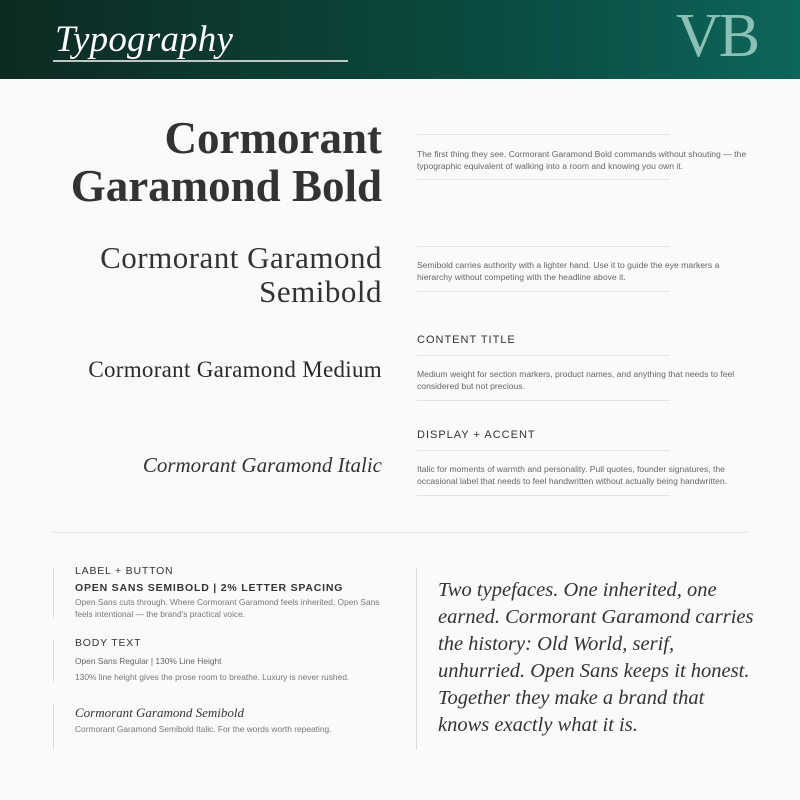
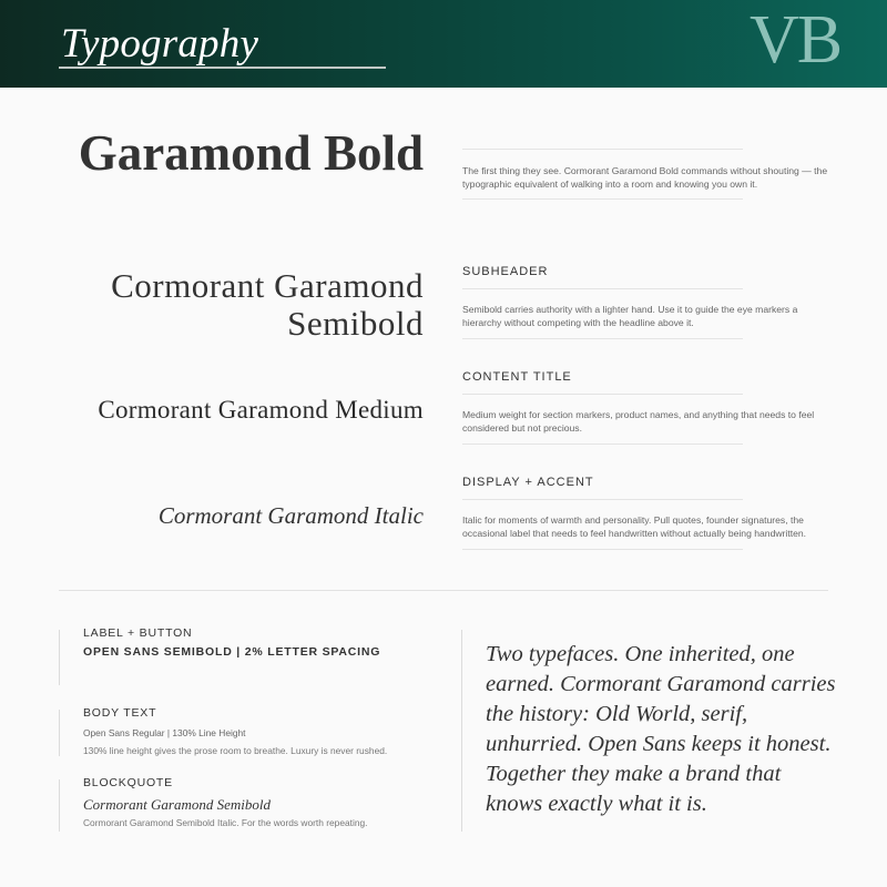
  Typography
  VB
- Cormorant
  Garamond Bold
  Cormorant Garamond
  Semibold
  Cormorant Garamond Medium
  Cormorant Garamond Italic
  The first thing they see. Cormorant Garamond Bold commands without shouting — the typographic equivalent of walking into a room and knowing you own it.
+ SUBHEADER
  Semibold carries authority with a lighter hand. Use it to guide the eye markers a hierarchy without competing with the headline above it.
  CONTENT TITLE
  Medium weight for section markers, product names, and anything that needs to feel considered but not precious.
  DISPLAY + ACCENT
  Italic for moments of warmth and personality. Pull quotes, founder signatures, the occasional label that needs to feel handwritten without actually being handwritten.
  LABEL + BUTTON
  OPEN SANS SEMIBOLD | 2% LETTER SPACING
- Open Sans cuts through. Where Cormorant Garamond feels inherited, Open Sans feels intentional — the brand's practical voice.
  BODY TEXT
  Open Sans Regular | 130% Line Height
  130% line height gives the prose room to breathe. Luxury is never rushed.
+ BLOCKQUOTE
  Cormorant Garamond Semibold
  Cormorant Garamond Semibold Italic. For the words worth repeating.
  Two typefaces. One inherited, one earned. Cormorant Garamond carries the history: Old World, serif, unhurried. Open Sans keeps it honest. Together they make a brand that knows exactly what it is.
